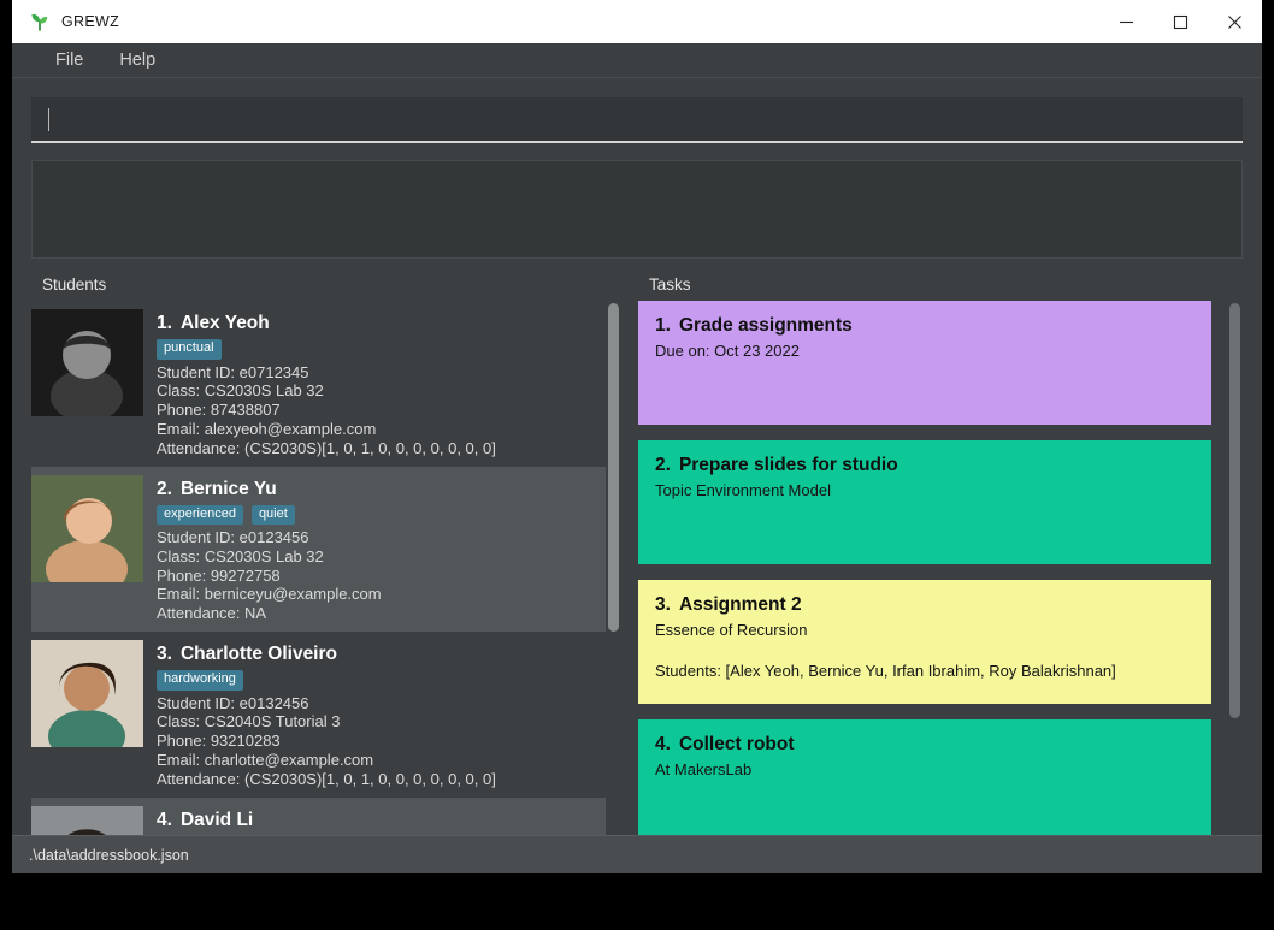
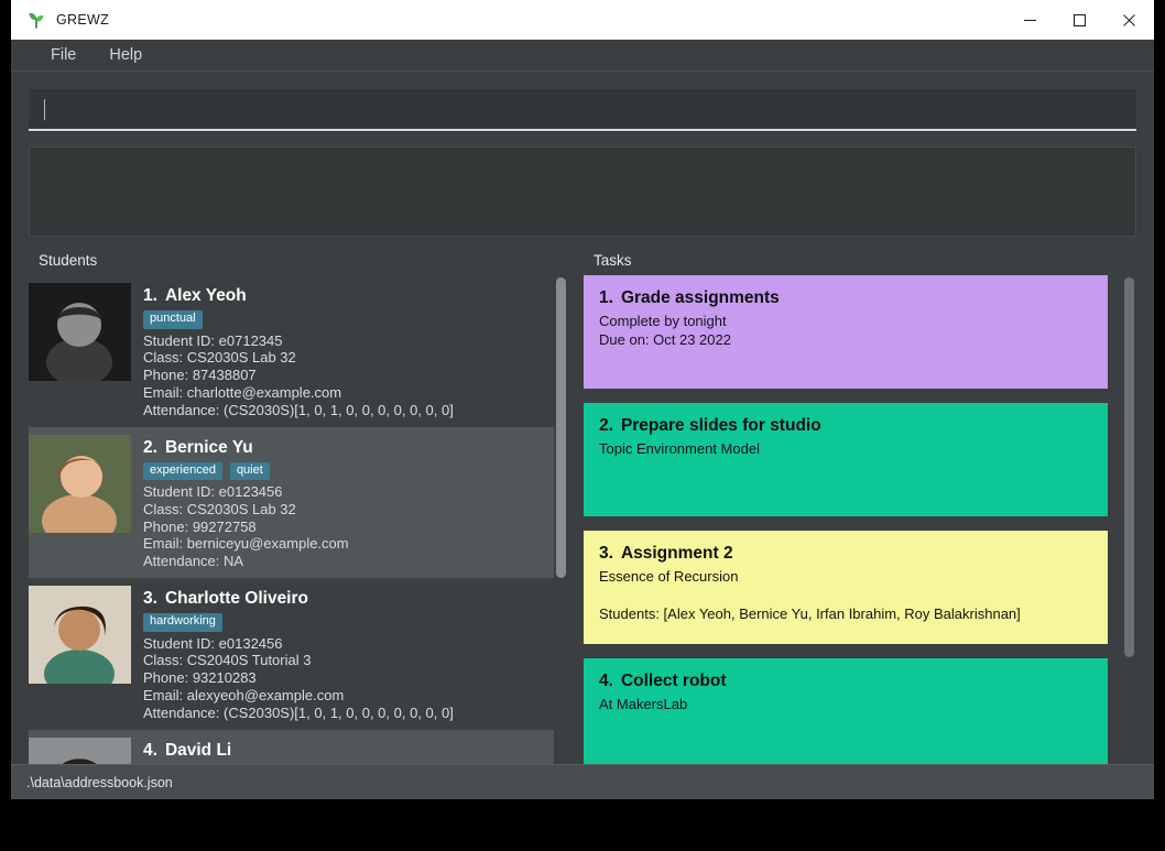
  GREWZ
  File
  Help
  Students
  1. Alex Yeoh
  punctual
  Student ID: e0712345
  Class: CS2030S Lab 32
  Phone: 87438807
- Email: alexyeoh@example.com
+ Email: charlotte@example.com
  Attendance: (CS2030S)[1, 0, 1, 0, 0, 0, 0, 0, 0, 0]
  2. Bernice Yu
  experienced
  quiet
  Student ID: e0123456
  Class: CS2030S Lab 32
  Phone: 99272758
  Email: berniceyu@example.com
  Attendance: NA
  3. Charlotte Oliveiro
  hardworking
  Student ID: e0132456
  Class: CS2040S Tutorial 3
  Phone: 93210283
- Email: charlotte@example.com
+ Email: alexyeoh@example.com
  Attendance: (CS2030S)[1, 0, 1, 0, 0, 0, 0, 0, 0, 0]
  4. David Li
  Tasks
  1. Grade assignments
+ Complete by tonight
  Due on: Oct 23 2022
  2. Prepare slides for studio
  Topic Environment Model
  3. Assignment 2
  Essence of Recursion
  Students: [Alex Yeoh, Bernice Yu, Irfan Ibrahim, Roy Balakrishnan]
  4. Collect robot
  At MakersLab
  .\data\addressbook.json
